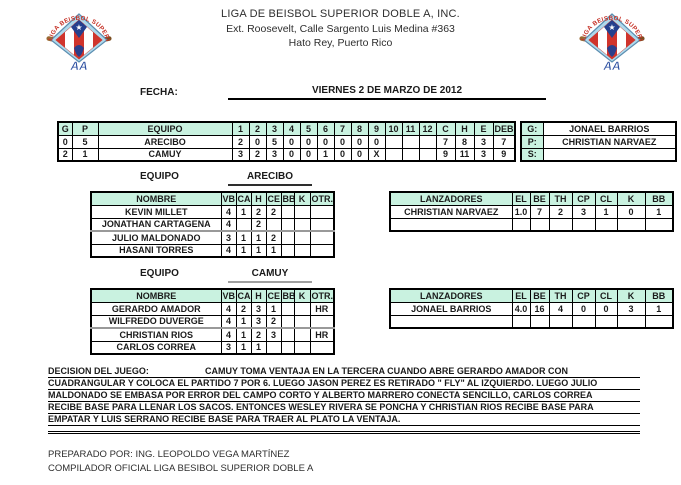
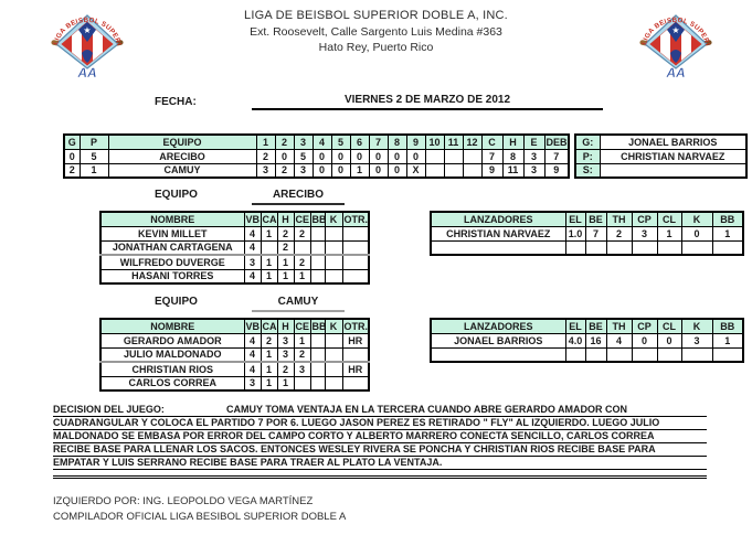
  LIGA DE BEISBOL SUPERIOR DOBLE A, INC.
  Ext. Roosevelt, Calle Sargento Luis Medina #363
  Hato Rey, Puerto Rico
  FECHA:
  VIERNES 2 DE MARZO DE 2012
  G	P	EQUIPO	1	2	3	4	5	6	7	8	9	10	11	12	C	H	E	DEB
  0	5	ARECIBO	2	0	5	0	0	0	0	0	0				7	8	3	7
  2	1	CAMUY	3	2	3	0	0	1	0	0	X				9	11	3	9
  G:	JONAEL BARRIOS
  P:	CHRISTIAN NARVAEZ
  S:
  EQUIPO
  ARECIBO
  NOMBRE	VB	CA	H	CE	BB	K	OTR.
  KEVIN MILLET	4	1	2	2
  JONATHAN CARTAGENA	4		2
- JULIO MALDONADO	3	1	1	2
+ WILFREDO DUVERGE	3	1	1	2
  HASANI TORRES	4	1	1	1
  LANZADORES	EL	BE	TH	CP	CL	K	BB
  CHRISTIAN NARVAEZ	1.0	7	2	3	1	0	1
  EQUIPO
  CAMUY
  NOMBRE	VB	CA	H	CE	BB	K	OTR.
  GERARDO AMADOR	4	2	3	1			HR
- WILFREDO DUVERGE	4	1	3	2
+ JULIO MALDONADO	4	1	3	2
  CHRISTIAN RIOS	4	1	2	3			HR
  CARLOS CORREA	3	1	1
  LANZADORES	EL	BE	TH	CP	CL	K	BB
  JONAEL BARRIOS	4.0	16	4	0	0	3	1
  DECISION DEL JUEGO: CAMUY TOMA VENTAJA EN LA TERCERA CUANDO ABRE GERARDO AMADOR CON
  CUADRANGULAR Y COLOCA EL PARTIDO 7 POR 6. LUEGO JASON PEREZ ES RETIRADO " FLY" AL IZQUIERDO. LUEGO JULIO
  MALDONADO SE EMBASA POR ERROR DEL CAMPO CORTO Y ALBERTO MARRERO CONECTA SENCILLO, CARLOS CORREA
  RECIBE BASE PARA LLENAR LOS SACOS. ENTONCES WESLEY RIVERA SE PONCHA Y CHRISTIAN RIOS RECIBE BASE PARA
  EMPATAR Y LUIS SERRANO RECIBE BASE PARA TRAER AL PLATO LA VENTAJA.
- PREPARADO POR: ING. LEOPOLDO VEGA MARTÍNEZ
+ IZQUIERDO POR: ING. LEOPOLDO VEGA MARTÍNEZ
  COMPILADOR OFICIAL LIGA BESIBOL SUPERIOR DOBLE A
